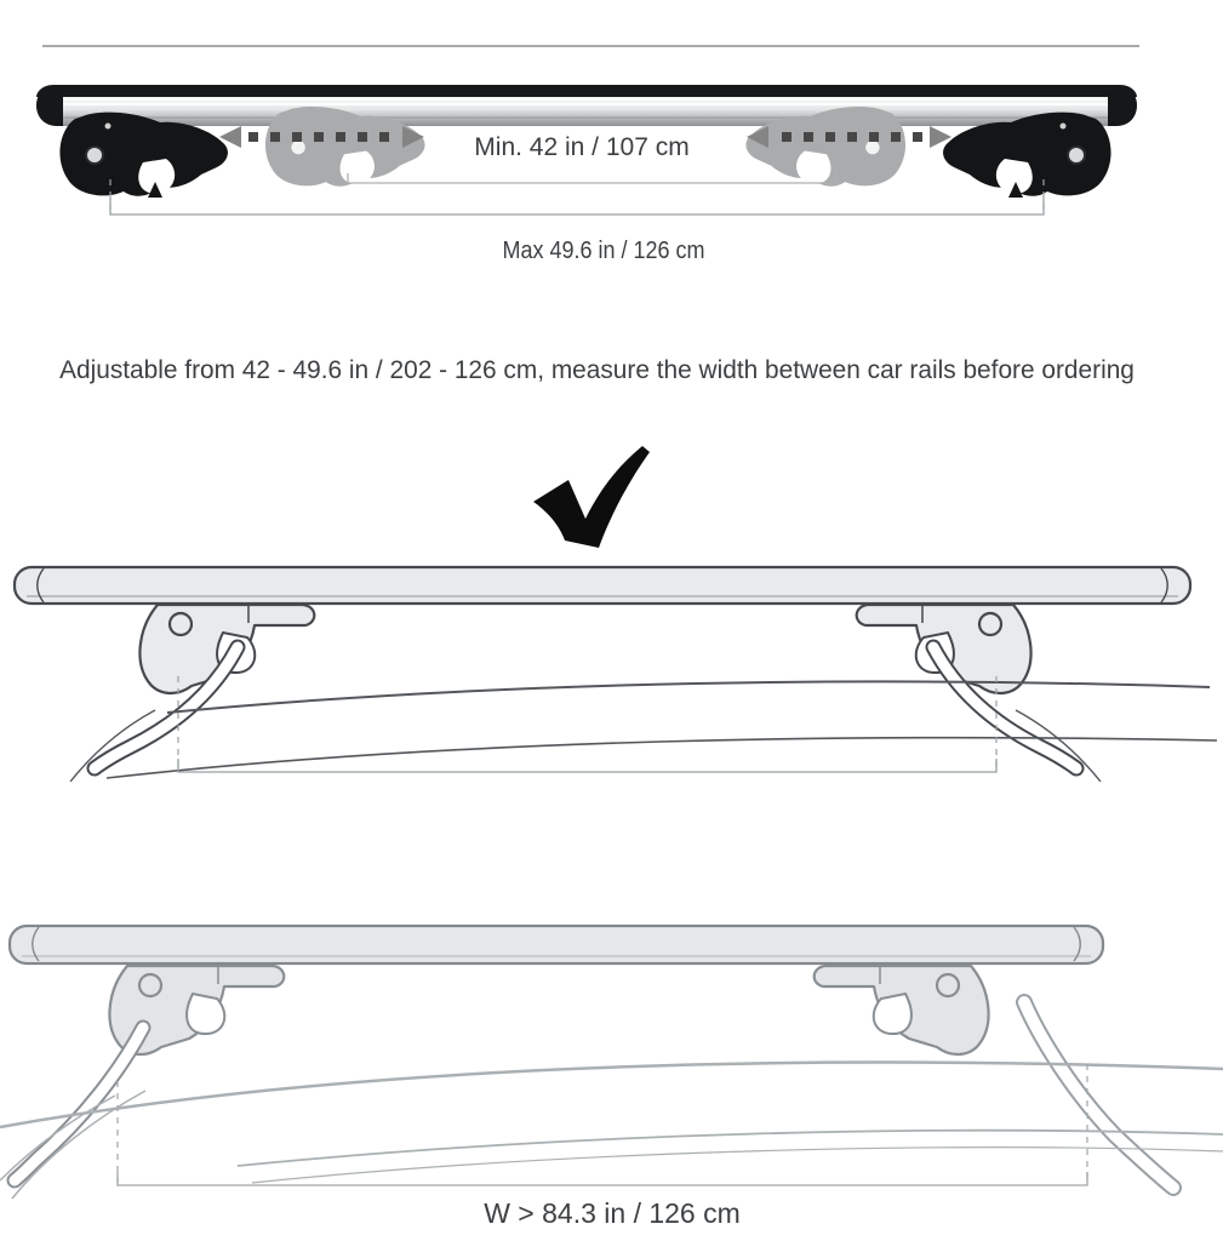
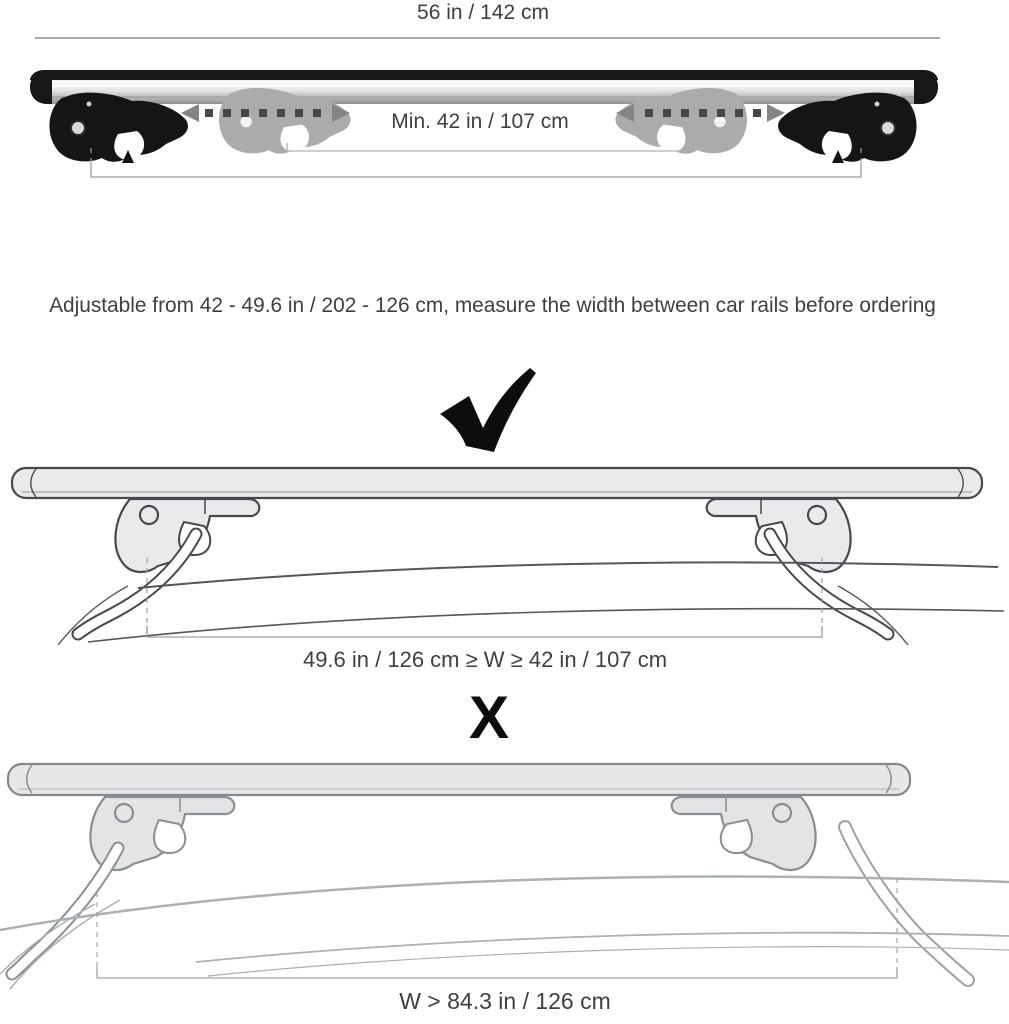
+ 56 in / 142 cm
  Min. 42 in / 107 cm
- Max 49.6 in / 126 cm
  Adjustable from 42 - 49.6 in / 202 - 126 cm, measure the width between car rails before ordering
+ 49.6 in / 126 cm ≥ W ≥ 42 in / 107 cm
+ X
  W > 84.3 in / 126 cm
